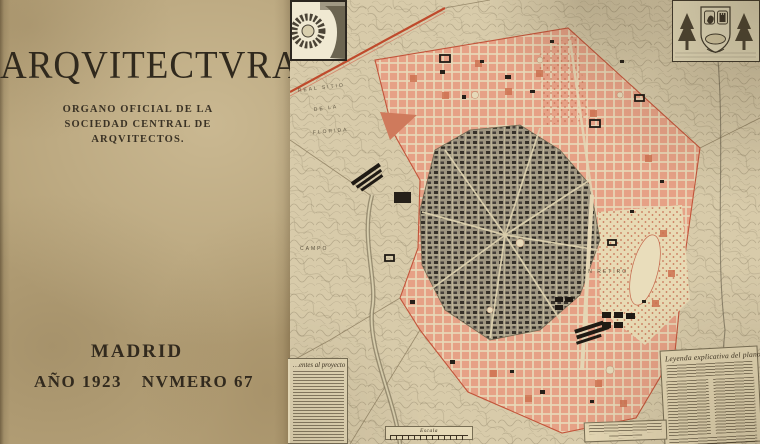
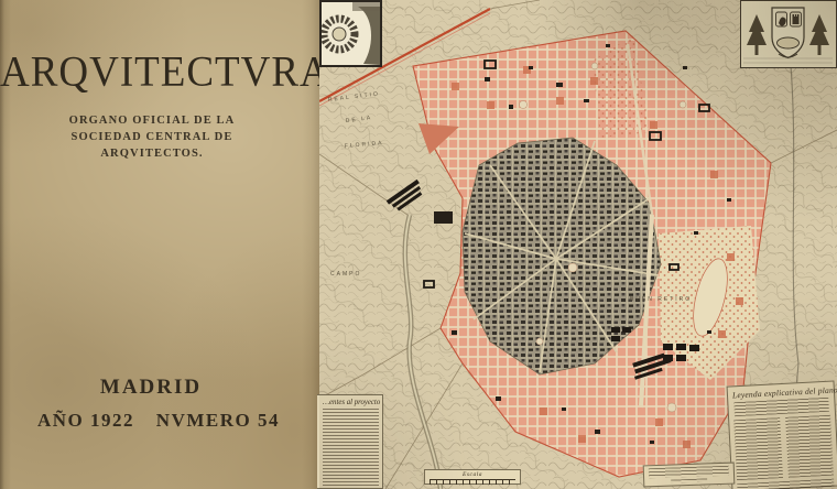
  ARQVITECTVRA
  ORGANO OFICIAL DE LA
  SOCIEDAD CENTRAL DE
  ARQVITECTOS.
  MADRID
- AÑO 1923
+ AÑO 1922
- NVMERO 67
+ NVMERO 54
